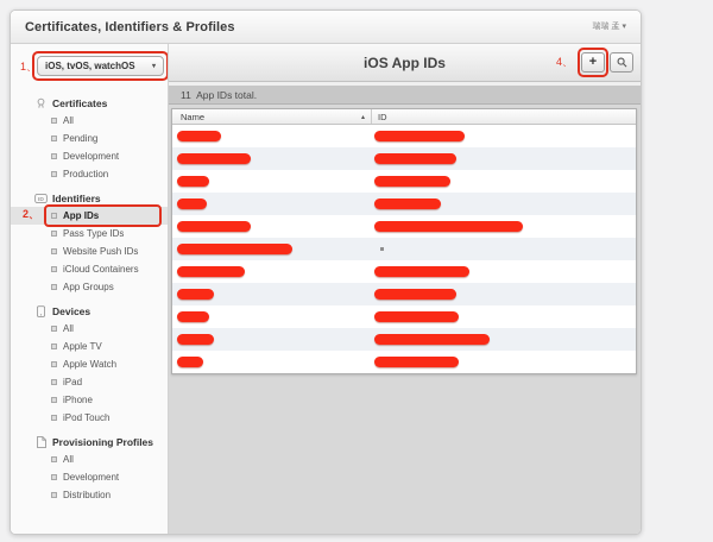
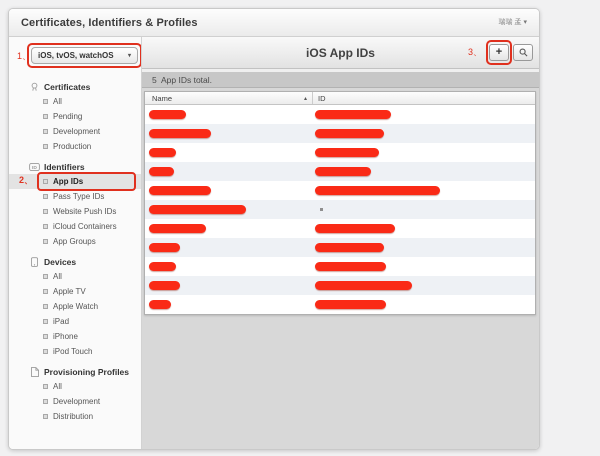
  Certificates, Identifiers & Profiles
  1、
  iOS, tvOS, watchOS
  Certificates
  All
  Pending
  Development
  Production
  Identifiers
  App IDs
  2、
  Pass Type IDs
  Website Push IDs
  iCloud Containers
  App Groups
  Devices
  All
  Apple TV
  Apple Watch
  iPad
  iPhone
  iPod Touch
  Provisioning Profiles
  All
  Development
  Distribution
  iOS App IDs
- 4、
+ 3、
  +
- 11 App IDs total.
+ 5 App IDs total.
  Name
  ID
